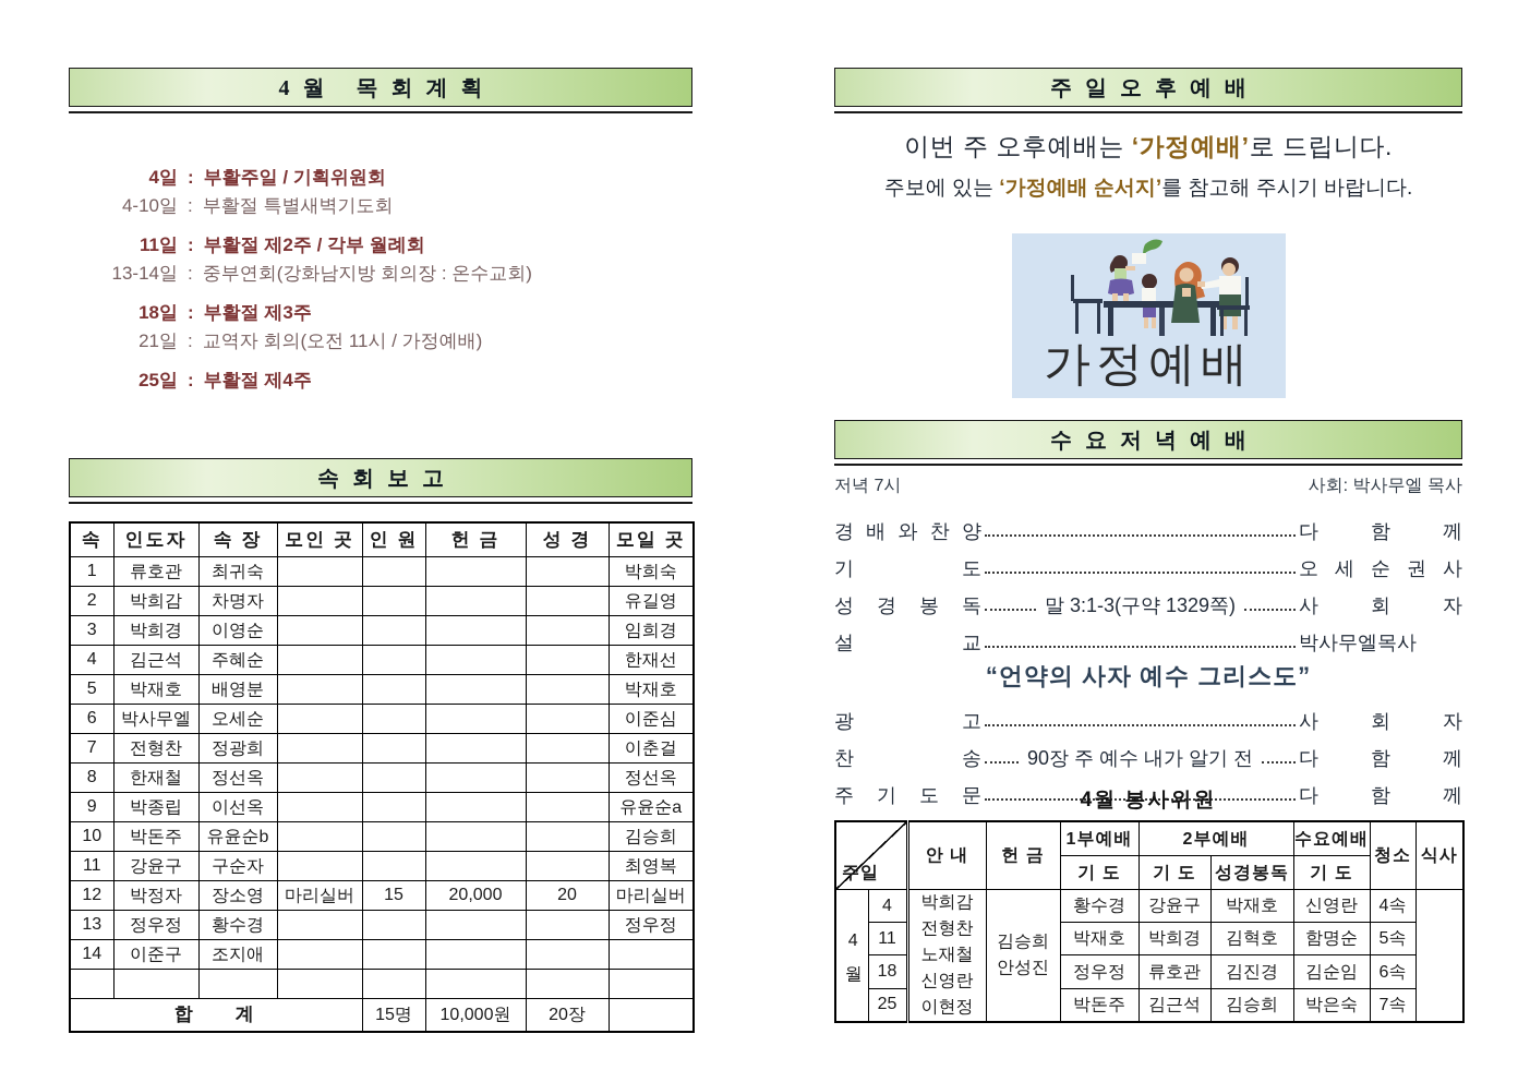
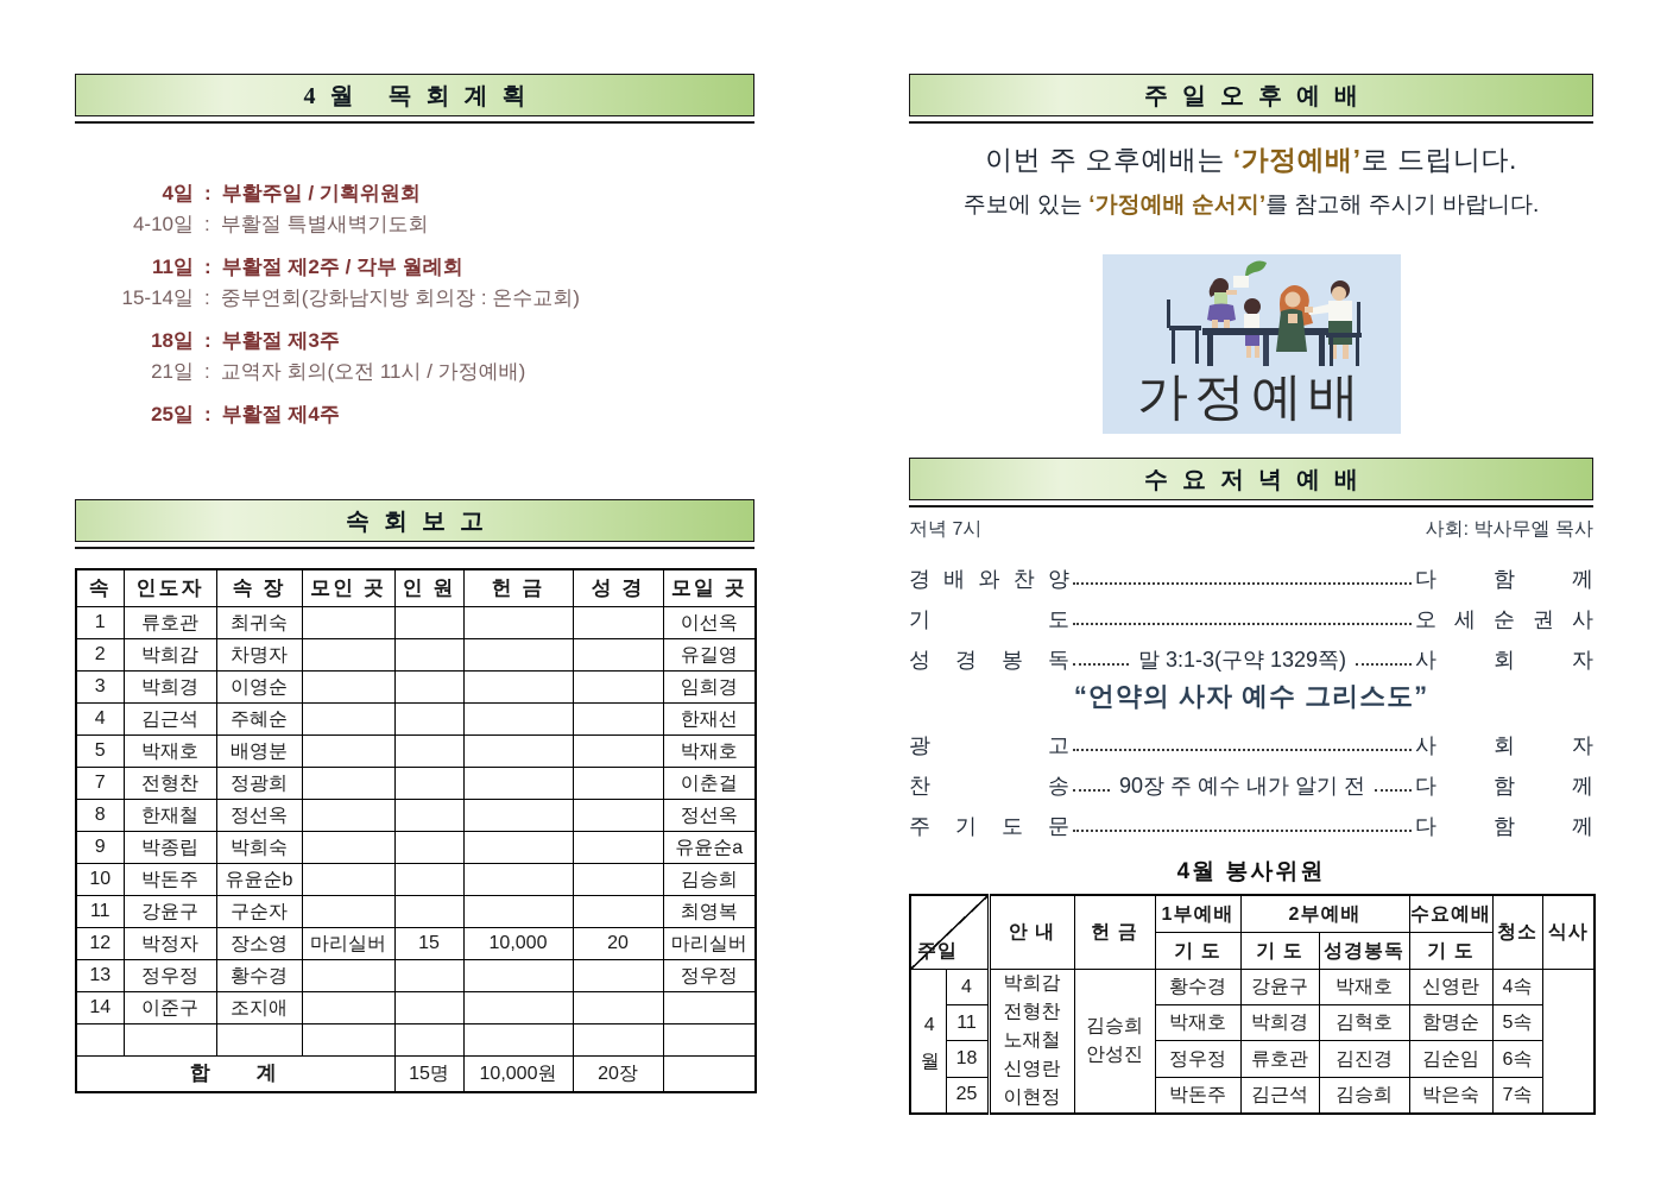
  4월 목회계획
  4일
  :
  부활주일 / 기획위원회
  4-10일
  :
  부활절 특별새벽기도회
  11일
  :
  부활절 제2주 / 각부 월례회
- 13-14일
+ 15-14일
  :
  중부연회(강화남지방 회의장 : 온수교회)
  18일
  :
  부활절 제3주
  21일
  :
  교역자 회의(오전 11시 / 가정예배)
  25일
  :
  부활절 제4주
  속회보고
  속	인도자	속 장	모인 곳	인 원	헌 금	성 경	모일 곳
- 1	류호관	최귀숙					박희숙
+ 1	류호관	최귀숙					이선옥
  2	박희감	차명자					유길영
  3	박희경	이영순					임희경
  4	김근석	주혜순					한재선
  5	박재호	배영분					박재호
- 6	박사무엘	오세순					이준심
  7	전형찬	정광희					이춘걸
  8	한재철	정선옥					정선옥
- 9	박종립	이선옥					유윤순a
+ 9	박종립	박희숙					유윤순a
  10	박돈주	유윤순b					김승희
  11	강윤구	구순자					최영복
- 12	박정자	장소영	마리실버	15	20,000	20	마리실버
+ 12	박정자	장소영	마리실버	15	10,000	20	마리실버
  13	정우정	황수경					정우정
  14	이준구	조지애
  합 계	15명	10,000원	20장
  주일오후예배
  이번 주 오후예배는 ‘가정예배’로 드립니다.
  주보에 있는 ‘가정예배 순서지’를 참고해 주시기 바랍니다.
  가정예배
  수요저녁예배
  저녁 7시
  사회: 박사무엘 목사
  경 배 와 찬 양
  다 함 께
  기 도
  오 세 순 권 사
  성 경 봉 독
  말 3:1-3(구약 1329쪽)
  사 회 자
- 설 교
- 박사무엘목사
  “언약의 사자 예수 그리스도”
  광 고
  사 회 자
  찬 송
  90장 주 예수 내가 알기 전
  다 함 께
  주 기 도 문
  다 함 께
  4월 봉사위원
  주일	안 내	헌 금	1부예배	2부예배	수요예배	청소	식사
  기 도	기 도	성경봉독	기 도
  11	박재호	박희경	김혁호	함명순	5속
  18	정우정	류호관	김진경	김순임	6속
  25	박돈주	김근석	김승희	박은숙	7속
